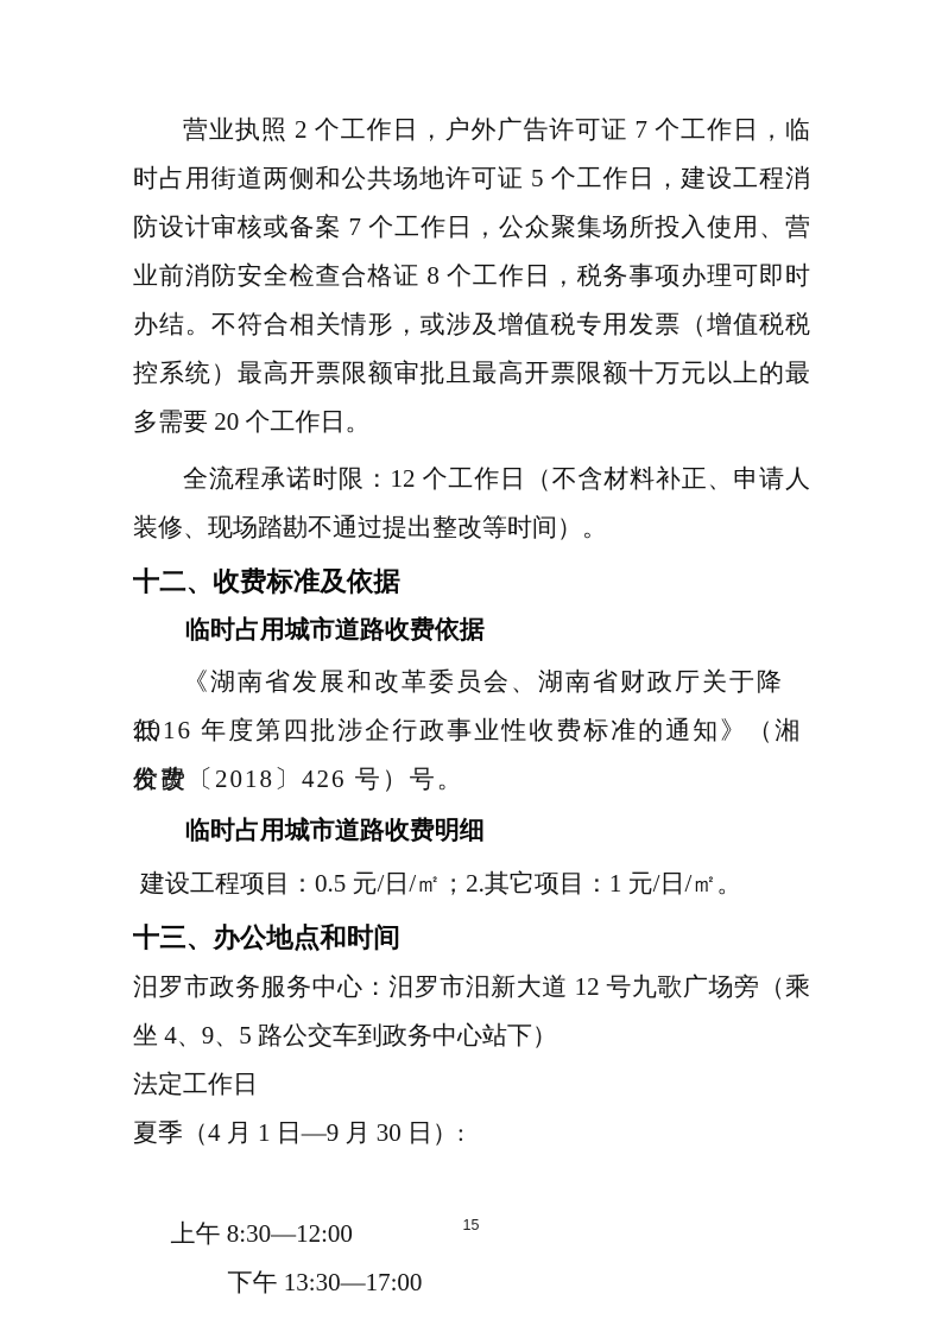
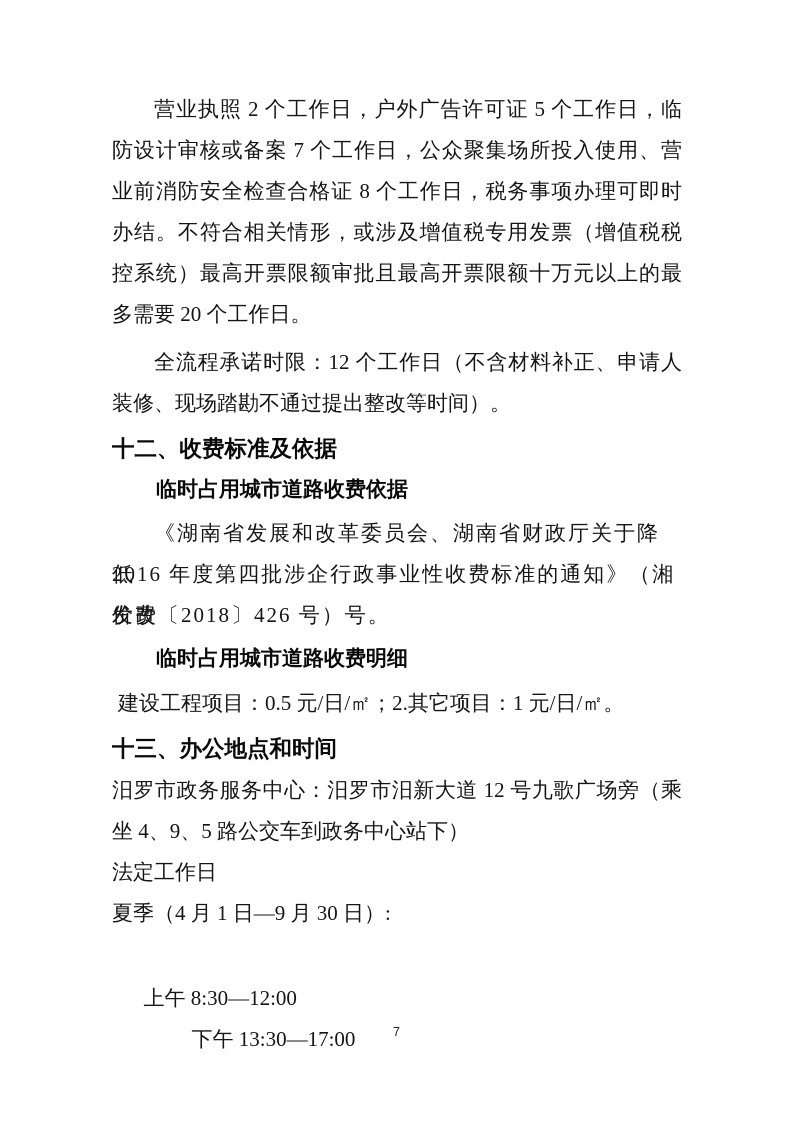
- 营业执照 2 个工作日，户外广告许可证 7 个工作日，临
+ 营业执照 2 个工作日，户外广告许可证 5 个工作日，临
- 时占用街道两侧和公共场地许可证 5 个工作日，建设工程消
  防设计审核或备案 7 个工作日，公众聚集场所投入使用、营
  业前消防安全检查合格证 8 个工作日，税务事项办理可即时
  办结。不符合相关情形，或涉及增值税专用发票（增值税税
  控系统）最高开票限额审批且最高开票限额十万元以上的最
  多需要 20 个工作日。
  全流程承诺时限：12 个工作日（不含材料补正、申请人
  装修、现场踏勘不通过提出整改等时间）。
  十二、收费标准及依据
  临时占用城市道路收费依据
  《湖南省发展和改革委员会、湖南省财政厅关于降低
  2016 年度第四批涉企行政事业性收费标准的通知》（湘发改
  价费〔2018〕426 号）号。
  临时占用城市道路收费明细
  建设工程项目：0.5 元/日/㎡；2.其它项目：1 元/日/㎡。
  十三、办公地点和时间
  汨罗市政务服务中心：汨罗市汨新大道 12 号九歌广场旁（乘
  坐 4、9、5 路公交车到政务中心站下）
  法定工作日
  夏季（4 月 1 日—9 月 30 日）:
  上午 8:30—12:00 下午 13:30—17:00
- 15
+ 7
